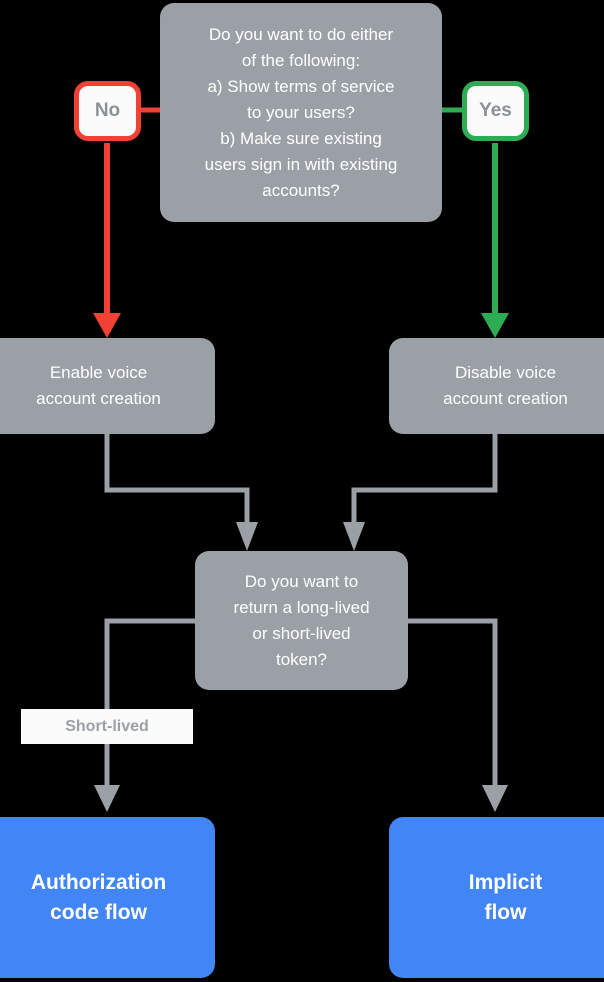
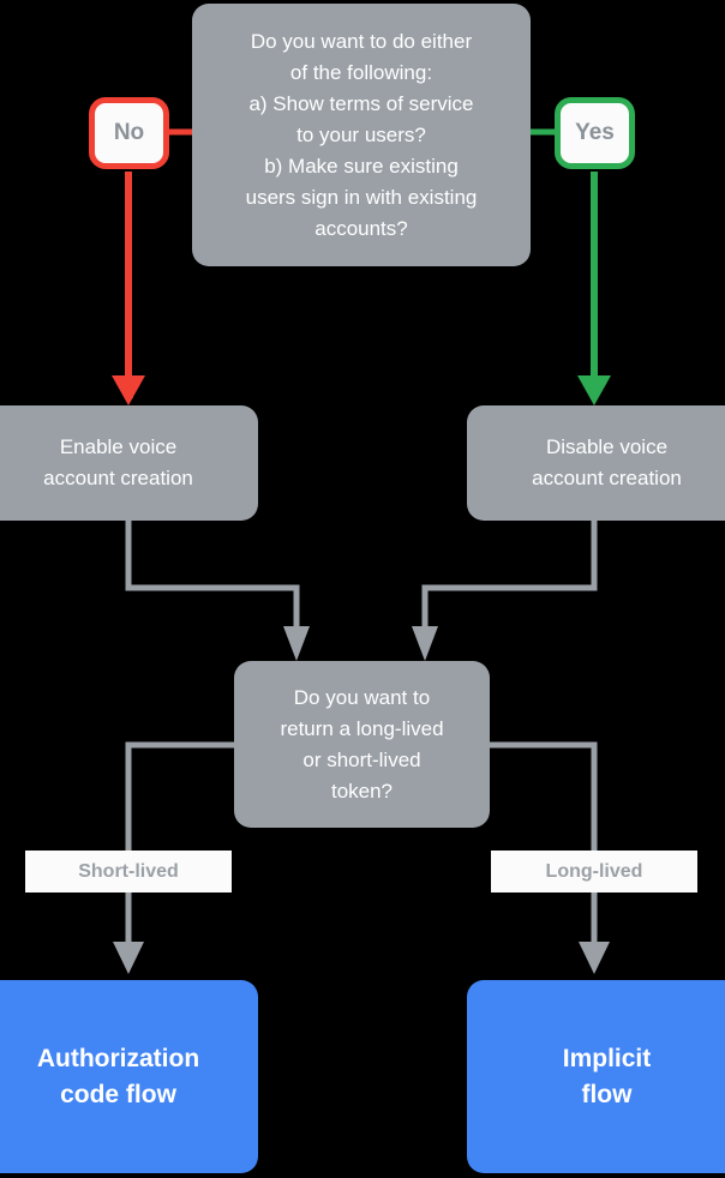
  Do you want to do either
  of the following:
  a) Show terms of service
  to your users?
  b) Make sure existing
  users sign in with existing
  accounts?
  No
  Yes
  Enable voice
  account creation
  Disable voice
  account creation
  Do you want to
  return a long-lived
  or short-lived
  token?
  Short-lived
+ Long-lived
  Authorization
  code flow
  Implicit
  flow
